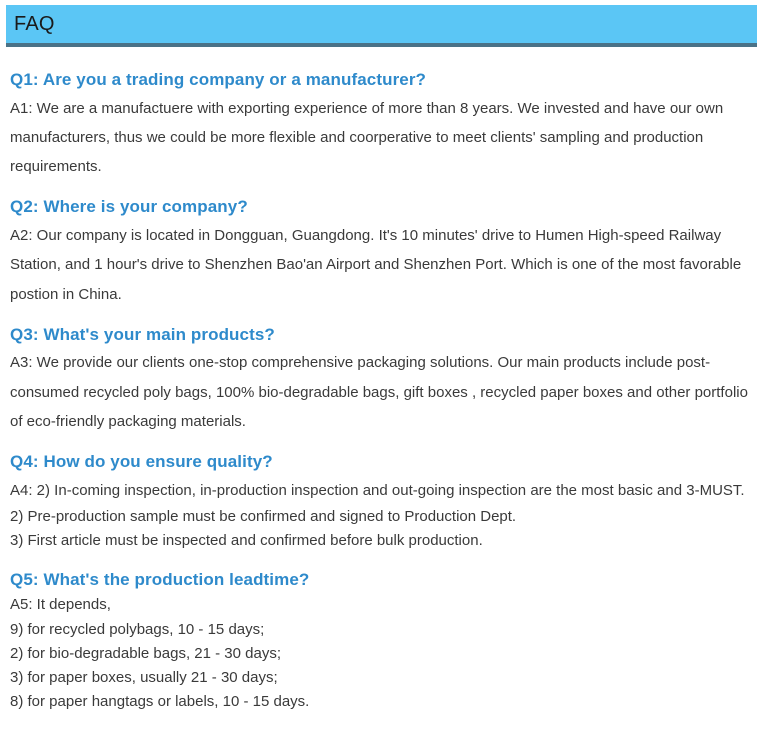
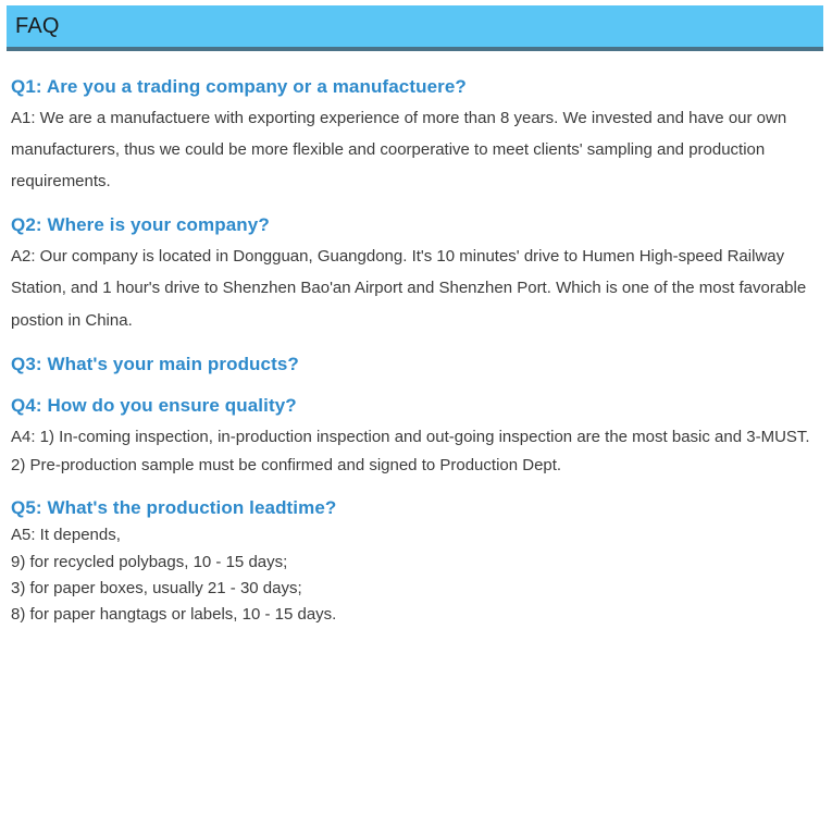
  FAQ
- Q1: Are you a trading company or a manufacturer?
+ Q1: Are you a trading company or a manufactuere?
  A1: We are a manufactuere with exporting experience of more than 8 years. We invested and have our own manufacturers, thus we could be more flexible and coorperative to meet clients' sampling and production requirements.
  Q2: Where is your company?
  A2: Our company is located in Dongguan, Guangdong. It's 10 minutes' drive to Humen High-speed Railway Station, and 1 hour's drive to Shenzhen Bao'an Airport and Shenzhen Port. Which is one of the most favorable postion in China.
  Q3: What's your main products?
- A3: We provide our clients one-stop comprehensive packaging solutions. Our main products include post-consumed recycled poly bags, 100% bio-degradable bags, gift boxes , recycled paper boxes and other portfolio of eco-friendly packaging materials.
  Q4: How do you ensure quality?
- A4: 2) In-coming inspection, in-production inspection and out-going inspection are the most basic and 3-MUST.
+ A4: 1) In-coming inspection, in-production inspection and out-going inspection are the most basic and 3-MUST.
  2) Pre-production sample must be confirmed and signed to Production Dept.
- 3) First article must be inspected and confirmed before bulk production.
  Q5: What's the production leadtime?
  A5: It depends,
  9) for recycled polybags, 10 - 15 days;
- 2) for bio-degradable bags, 21 - 30 days;
  3) for paper boxes, usually 21 - 30 days;
  8) for paper hangtags or labels, 10 - 15 days.
